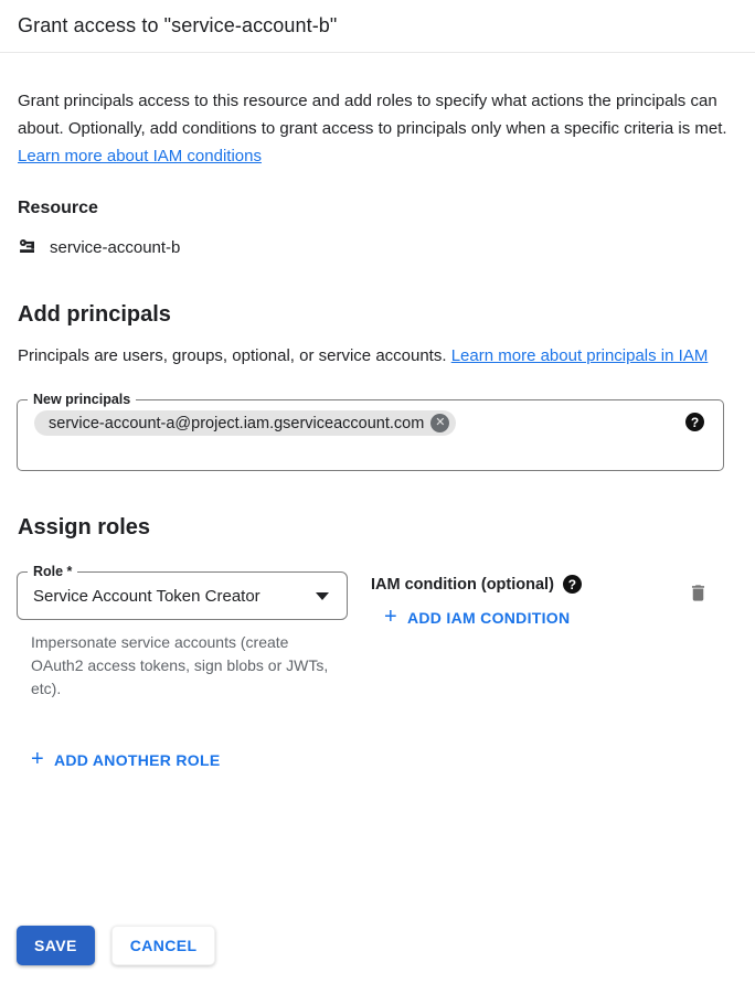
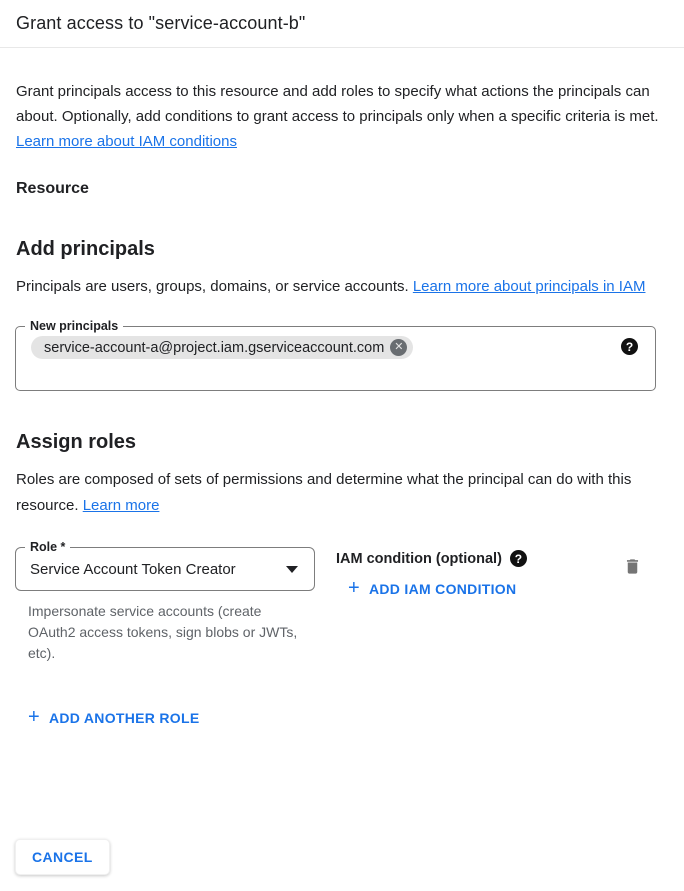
  Grant access to "service-account-b"
  Grant principals access to this resource and add roles to specify what actions the principals can about. Optionally, add conditions to grant access to principals only when a specific criteria is met. Learn more about IAM conditions
  Resource
- service-account-b
  Add principals
- Principals are users, groups, optional, or service accounts. Learn more about principals in IAM
+ Principals are users, groups, domains, or service accounts. Learn more about principals in IAM
  New principals
  service-account-a@project.iam.gserviceaccount.com
  ✕
  ?
  Assign roles
+ Roles are composed of sets of permissions and determine what the principal can do with this resource. Learn more
  Role *
  Service Account Token Creator
  Impersonate service accounts (create OAuth2 access tokens, sign blobs or JWTs, etc).
  IAM condition (optional)
  ?
  +
  ADD IAM CONDITION
  +
  ADD ANOTHER ROLE
- SAVE
  CANCEL
